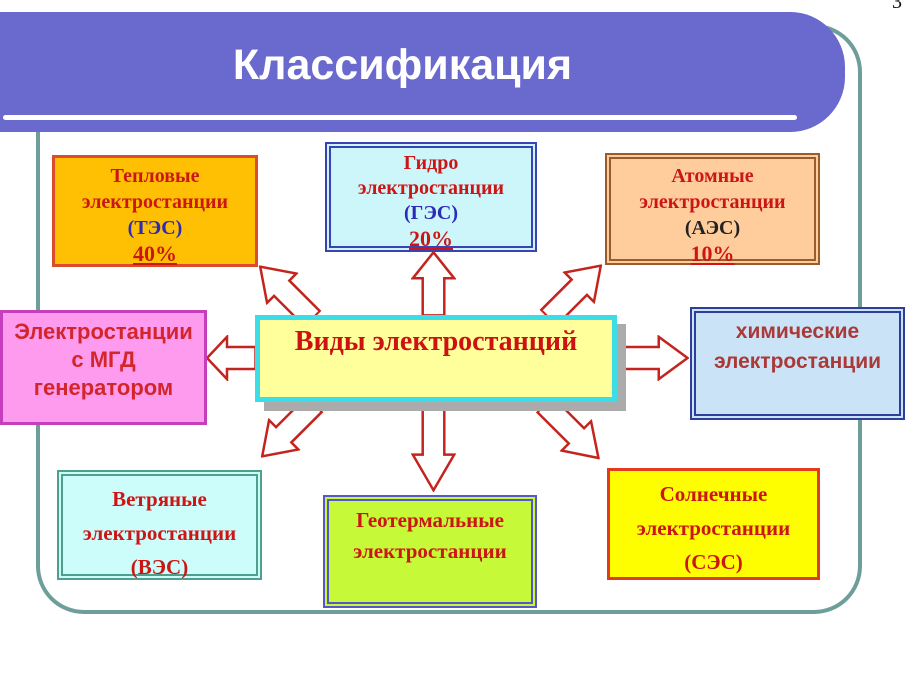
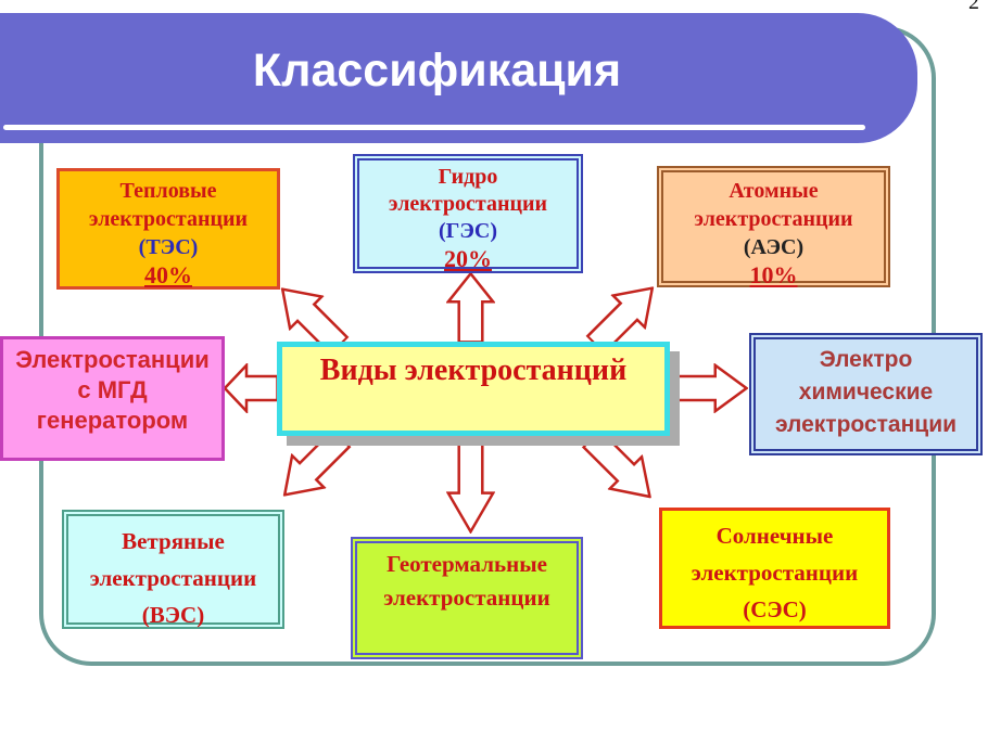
  Классификация
- 3
+ 2
  Виды электростанций
  Тепловые
  электростанции
  (ТЭС)
  40%
  Гидро
  электростанции
  (ГЭС)
  20%
  Атомные
  электростанции
  (АЭС)
  10%
  Электростанции
  с МГД
  генератором
+ Электро
  химические
  электростанции
  Ветряные
  электростанции
  (ВЭС)
  Геотермальные
  электростанции
  Солнечные
  электростанции
  (СЭС)
